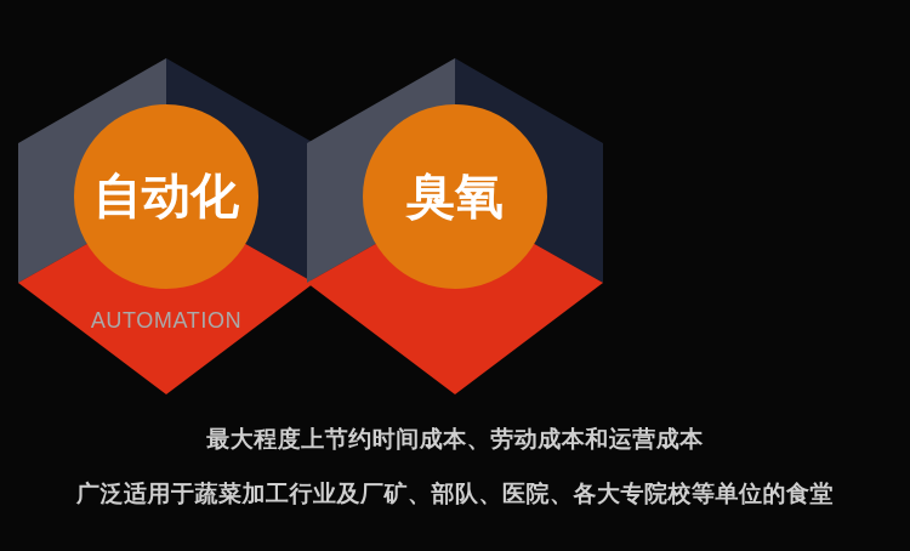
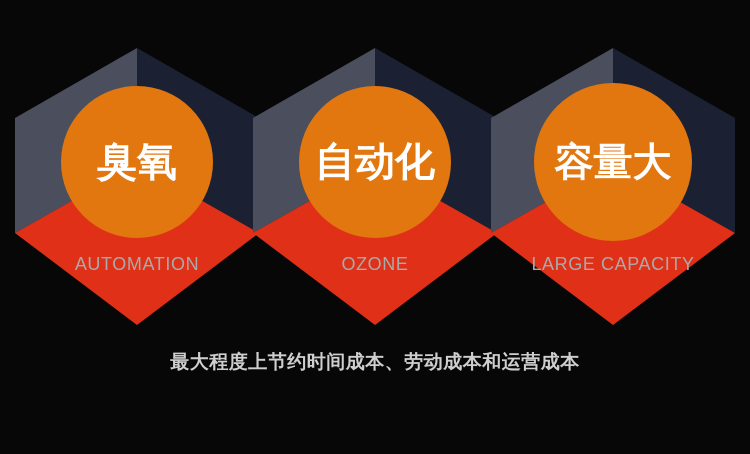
- 自动化
+ 臭氧
  AUTOMATION
- 臭氧
+ 自动化
+ OZONE
+ 容量大
+ LARGE CAPACITY
  最大程度上节约时间成本、劳动成本和运营成本
- 广泛适用于蔬菜加工行业及厂矿、部队、医院、各大专院校等单位的食堂
